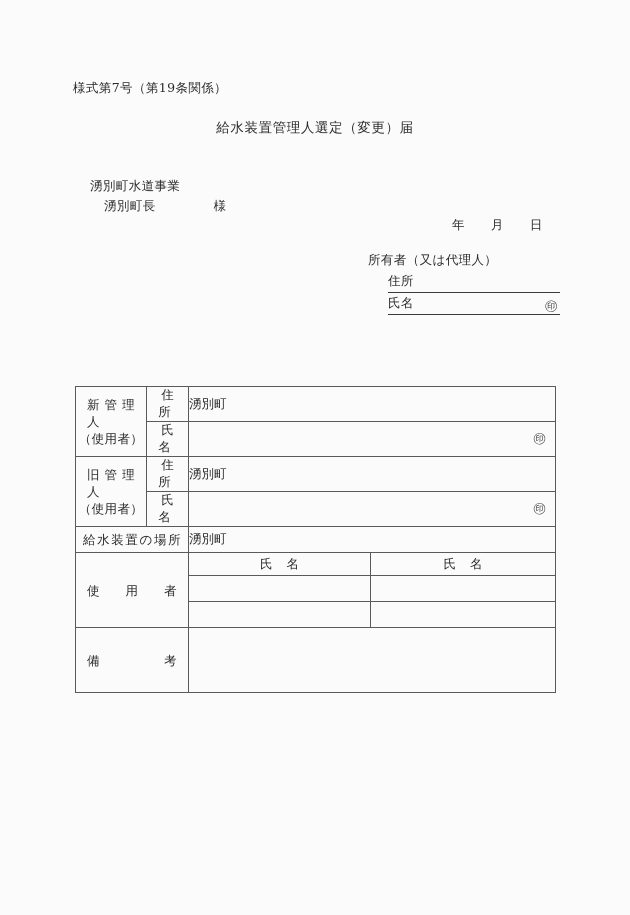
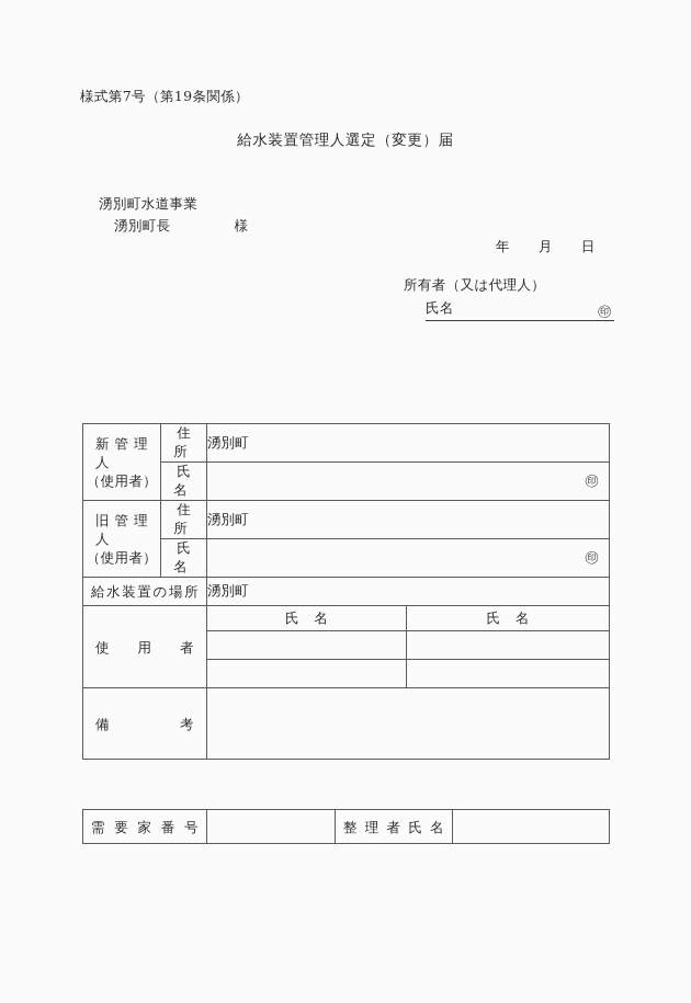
  様式第7号（第19条関係）
  給水装置管理人選定（変更）届
  湧別町水道事業
  湧別町長 様
  年 月 日
  所有者（又は代理人）
- 住所
  氏名
  ㊞
  新管理人 （使用者）	住所	湧別町
  氏名	㊞
  旧管理人 （使用者）	住所	湧別町
  氏名	㊞
  給水装置の場所	湧別町
  使用者	氏名	氏名
  備考
+ 需要家番号		整理者氏名
